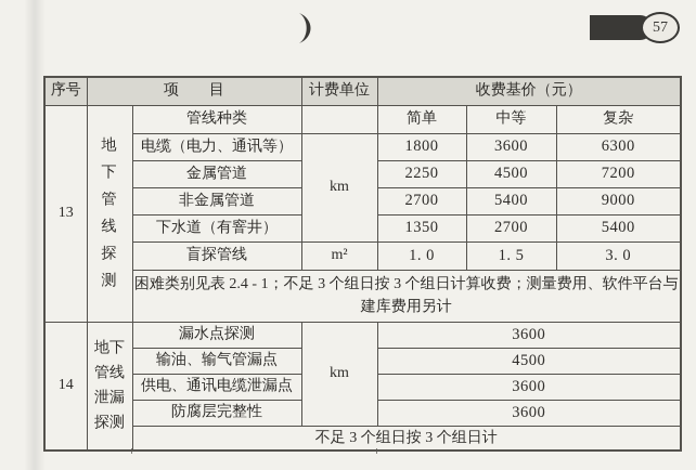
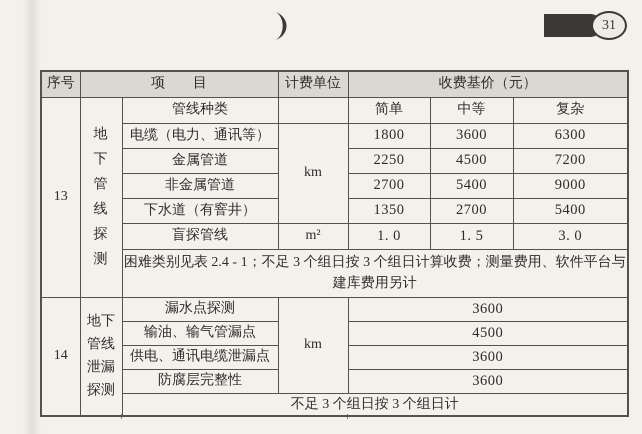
- 57
+ 31
  序号	项 目	计费单位	收费基价（元）
  13	地 下 管 线 探 测	管线种类		简单	中等	复杂
  电缆（电力、通讯等）	km	1800	3600	6300
  金属管道	2250	4500	7200
  非金属管道	2700	5400	9000
  下水道（有窨井）	1350	2700	5400
  盲探管线	m²	1. 0	1. 5	3. 0
  困难类别见表 2.4 - 1；不足 3 个组日按 3 个组日计算收费；测量费用、软件平台与建库费用另计
  14	地下 管线 泄漏 探测	漏水点探测	km	3600
  输油、输气管漏点	4500
  供电、通讯电缆泄漏点	3600
  防腐层完整性	3600
  不足 3 个组日按 3 个组日计
